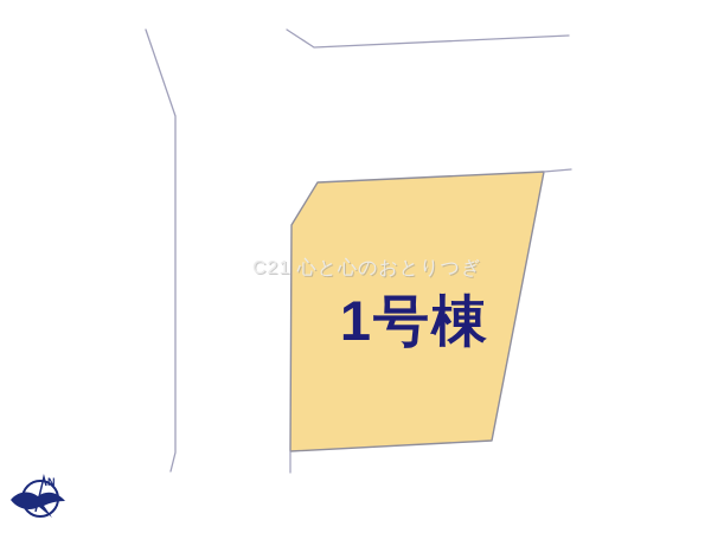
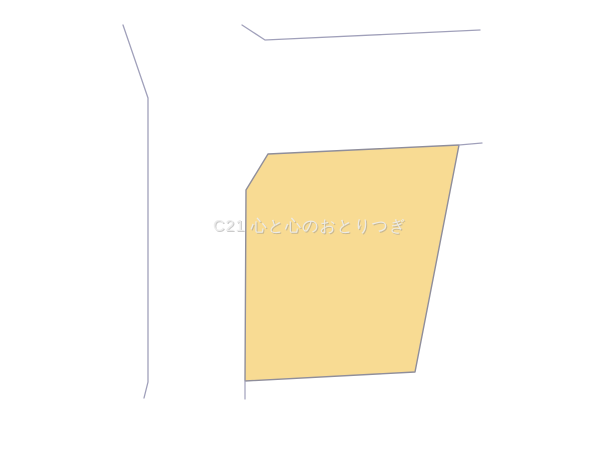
  C21 心と心のおとりつぎ
- 1号棟
- N
